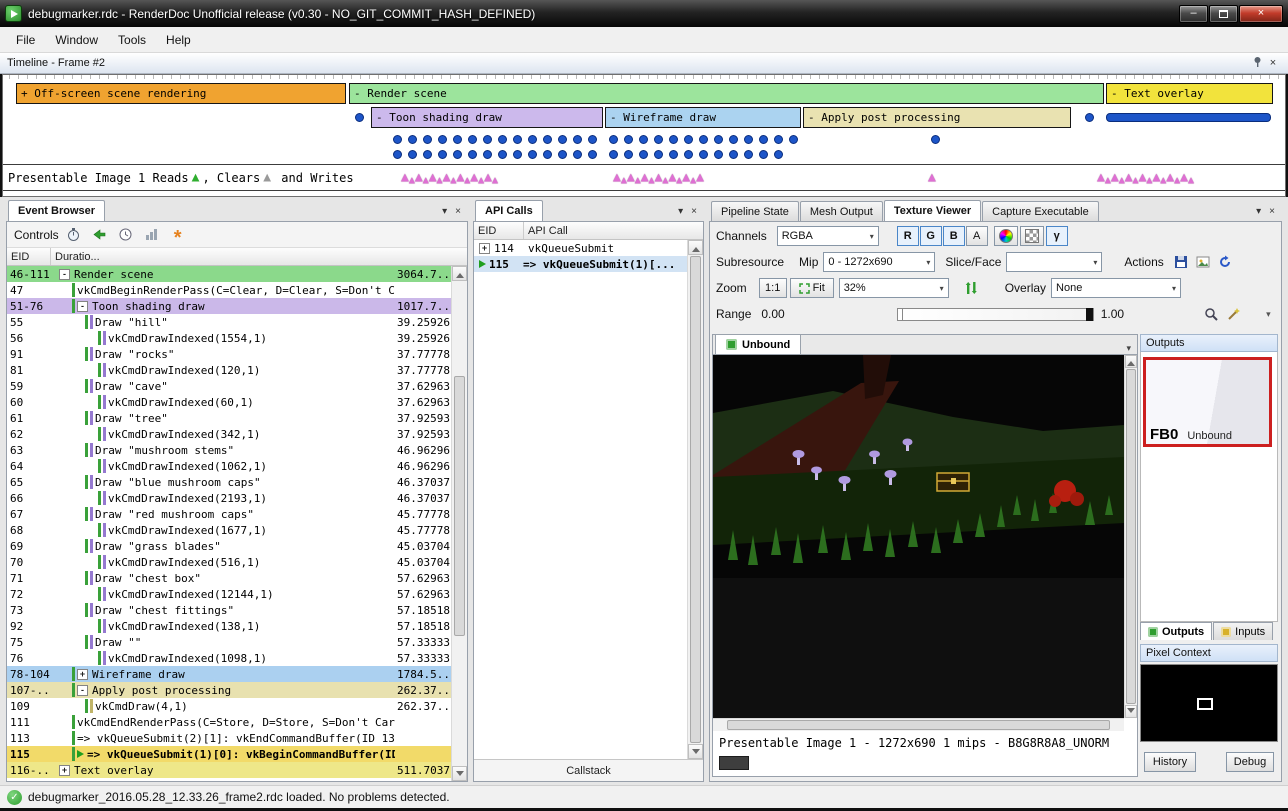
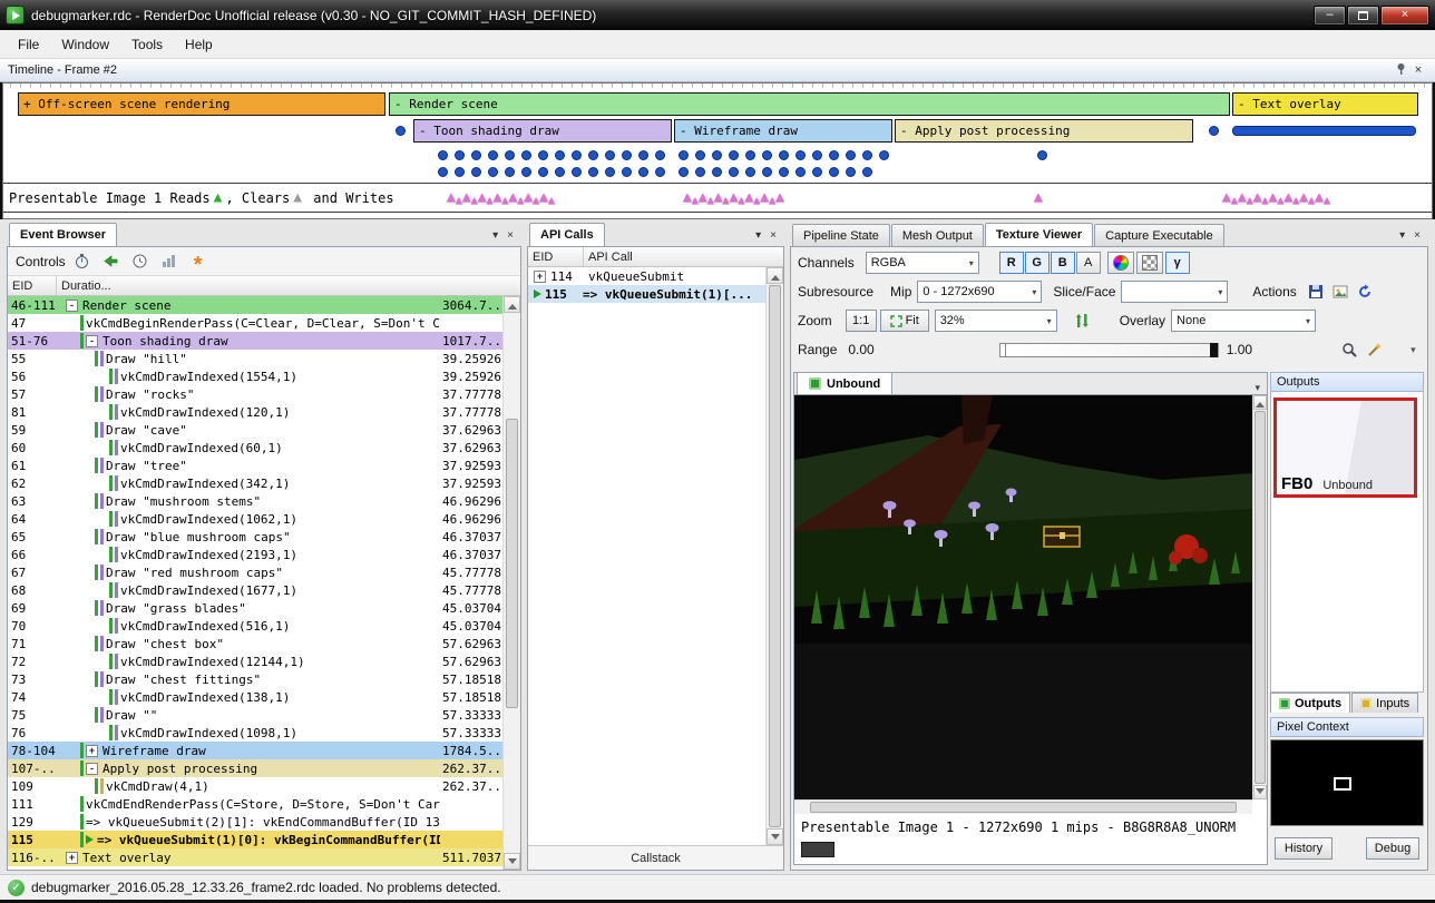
  debugmarker.rdc - RenderDoc Unofficial release (v0.30 - NO_GIT_COMMIT_HASH_DEFINED)
  –
  ×
  File
  Window
  Tools
  Help
  Timeline - Frame #2
  ×
  Presentable Image 1 Reads
  ▲
  , Clears
  ▲
  and Writes
  ▲
  ▲
  ▲
  ▲
  ▲
  ▲
  ▲
  ▲
  ▲
  ▲
  ▲
  ▲
  ▲
  ▲
  ▲
  ▲
  ▲
  ▲
  ▲
  ▲
  ▲
  ▲
  ▲
  ▲
  ▲
  ▲
  ▲
  ▲
  ▲
  ▲
  ▲
  ▲
  ▲
  ▲
  ▲
  ▲
  ▲
  ▲
  ▲
  ▲
  ▲
  ▲
  + Off-screen scene rendering
  - Render scene
  - Text overlay
  - Toon shading draw
  - Wireframe draw
  - Apply post processing
  Event Browser
  ▾
  ×
  Controls
  *
  EID
  Duratio...
  46-111
  -
  Render scene
  3064.7..
  47
  vkCmdBeginRenderPass(C=Clear, D=Clear, S=Don't C
  51-76
  -
  Toon shading draw
  1017.7..
  55
  Draw "hill"
  39.25926
  56
  vkCmdDrawIndexed(1554,1)
  39.25926
- 91
+ 57
  Draw "rocks"
  37.77778
  81
  vkCmdDrawIndexed(120,1)
  37.77778
  59
  Draw "cave"
  37.62963
  60
  vkCmdDrawIndexed(60,1)
  37.62963
  61
  Draw "tree"
  37.92593
  62
  vkCmdDrawIndexed(342,1)
  37.92593
  63
  Draw "mushroom stems"
  46.96296
  64
  vkCmdDrawIndexed(1062,1)
  46.96296
  65
  Draw "blue mushroom caps"
  46.37037
  66
  vkCmdDrawIndexed(2193,1)
  46.37037
  67
  Draw "red mushroom caps"
  45.77778
  68
  vkCmdDrawIndexed(1677,1)
  45.77778
  69
  Draw "grass blades"
  45.03704
  70
  vkCmdDrawIndexed(516,1)
  45.03704
  71
  Draw "chest box"
  57.62963
  72
  vkCmdDrawIndexed(12144,1)
  57.62963
  73
  Draw "chest fittings"
  57.18518
- 92
+ 74
  vkCmdDrawIndexed(138,1)
  57.18518
  75
  Draw ""
  57.33333
  76
  vkCmdDrawIndexed(1098,1)
  57.33333
  78-104
  +
  Wireframe draw
  1784.5..
  107-..
  -
  Apply post processing
  262.37..
  109
  vkCmdDraw(4,1)
  262.37..
  111
  vkCmdEndRenderPass(C=Store, D=Store, S=Don't Car
- 113
+ 129
  => vkQueueSubmit(2)[1]: vkEndCommandBuffer(ID 13
  115
  => vkQueueSubmit(1)[0]: vkBeginCommandBuffer(ID
  116-..
  +
  Text overlay
  511.7037
  API Calls
  ▾
  ×
  EID
  API Call
  +
  114
  vkQueueSubmit
  115
  => vkQueueSubmit(1)[...
  Callstack
  Pipeline State
  Mesh Output
  Texture Viewer
  Capture Executable
  ▾
  ×
  Channels
  RGBA
  ▾
  R
  G
  B
  A
  γ
  Subresource
  Mip
  0 - 1272x690
  ▾
  Slice/Face
  ▾
  Actions
  Zoom
  1:1
  Fit
  32%
  ▾
  Overlay
  None
  ▾
  Range
  0.00
  1.00
  ▾
  Unbound
  ▾
  Presentable Image 1 - 1272x690 1 mips - B8G8R8A8_UNORM
  Outputs
  FB0
  Unbound
  Outputs
  Inputs
  Pixel Context
  History
  Debug
  ✓
  debugmarker_2016.05.28_12.33.26_frame2.rdc loaded. No problems detected.
